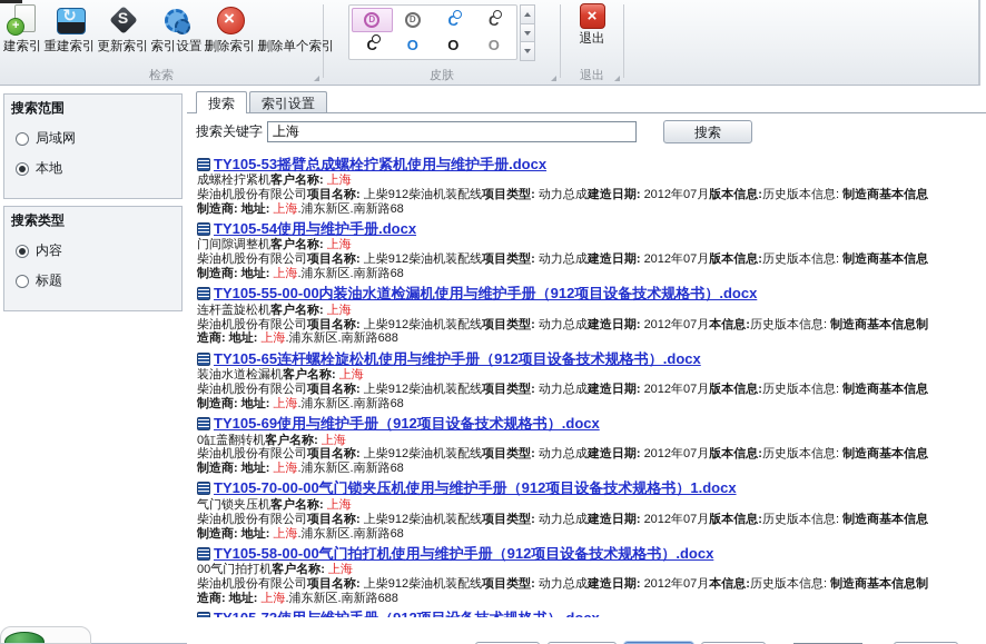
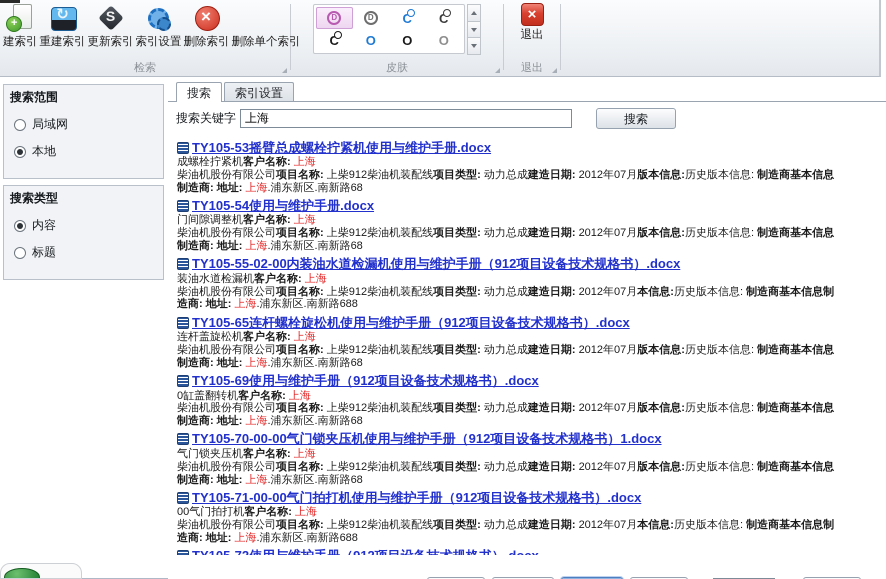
  建索引
  重建索引
  更新索引
  索引设置
  删除索引
  删除单个索引
  检索
  D
  D
  C
  C
  C
  O
  O
  O
  皮肤
  ×
  退出
  退出
  搜索范围
  局域网
  本地
  搜索类型
  内容
  标题
  搜索
  索引设置
  搜索关键字
  上海
  搜索
  TY105-53摇臂总成螺栓拧紧机使用与维护手册.docx
  成螺栓拧紧机客户名称: 上海
  柴油机股份有限公司项目名称: 上柴912柴油机装配线项目类型: 动力总成建造日期: 2012年07月版本信息:历史版本信息: 制造商基本信息
  制造商: 地址: 上海.浦东新区.南新路68
  TY105-54使用与维护手册.docx
  门间隙调整机客户名称: 上海
  柴油机股份有限公司项目名称: 上柴912柴油机装配线项目类型: 动力总成建造日期: 2012年07月版本信息:历史版本信息: 制造商基本信息
  制造商: 地址: 上海.浦东新区.南新路68
- TY105-55-00-00内装油水道检漏机使用与维护手册（912项目设备技术规格书）.docx
+ TY105-55-02-00内装油水道检漏机使用与维护手册（912项目设备技术规格书）.docx
- 连杆盖旋松机客户名称: 上海
+ 装油水道检漏机客户名称: 上海
  柴油机股份有限公司项目名称: 上柴912柴油机装配线项目类型: 动力总成建造日期: 2012年07月本信息:历史版本信息: 制造商基本信息制
  造商: 地址: 上海.浦东新区.南新路688
  TY105-65连杆螺栓旋松机使用与维护手册（912项目设备技术规格书）.docx
- 装油水道检漏机客户名称: 上海
+ 连杆盖旋松机客户名称: 上海
  柴油机股份有限公司项目名称: 上柴912柴油机装配线项目类型: 动力总成建造日期: 2012年07月版本信息:历史版本信息: 制造商基本信息
  制造商: 地址: 上海.浦东新区.南新路68
  TY105-69使用与维护手册（912项目设备技术规格书）.docx
  0缸盖翻转机客户名称: 上海
  柴油机股份有限公司项目名称: 上柴912柴油机装配线项目类型: 动力总成建造日期: 2012年07月版本信息:历史版本信息: 制造商基本信息
  制造商: 地址: 上海.浦东新区.南新路68
  TY105-70-00-00气门锁夹压机使用与维护手册（912项目设备技术规格书）1.docx
  气门锁夹压机客户名称: 上海
  柴油机股份有限公司项目名称: 上柴912柴油机装配线项目类型: 动力总成建造日期: 2012年07月版本信息:历史版本信息: 制造商基本信息
  制造商: 地址: 上海.浦东新区.南新路68
- TY105-58-00-00气门拍打机使用与维护手册（912项目设备技术规格书）.docx
+ TY105-71-00-00气门拍打机使用与维护手册（912项目设备技术规格书）.docx
  00气门拍打机客户名称: 上海
  柴油机股份有限公司项目名称: 上柴912柴油机装配线项目类型: 动力总成建造日期: 2012年07月本信息:历史版本信息: 制造商基本信息制
  造商: 地址: 上海.浦东新区.南新路688
